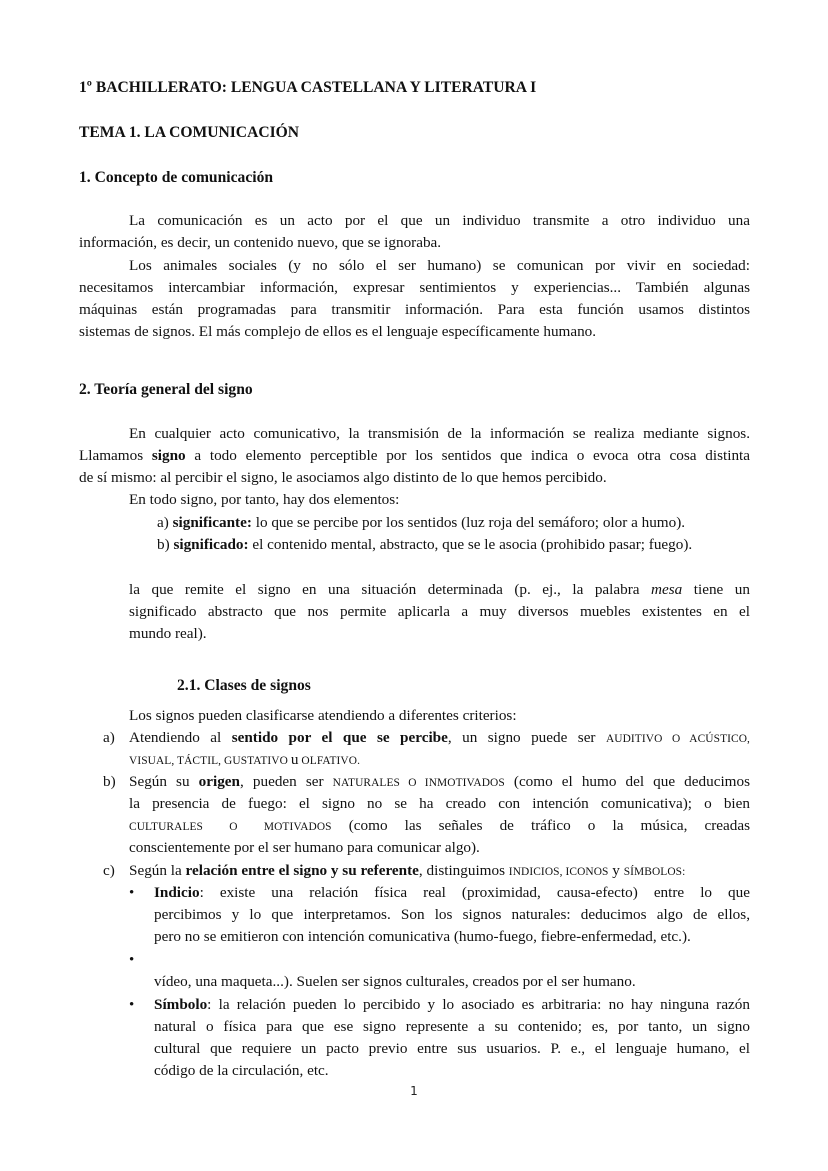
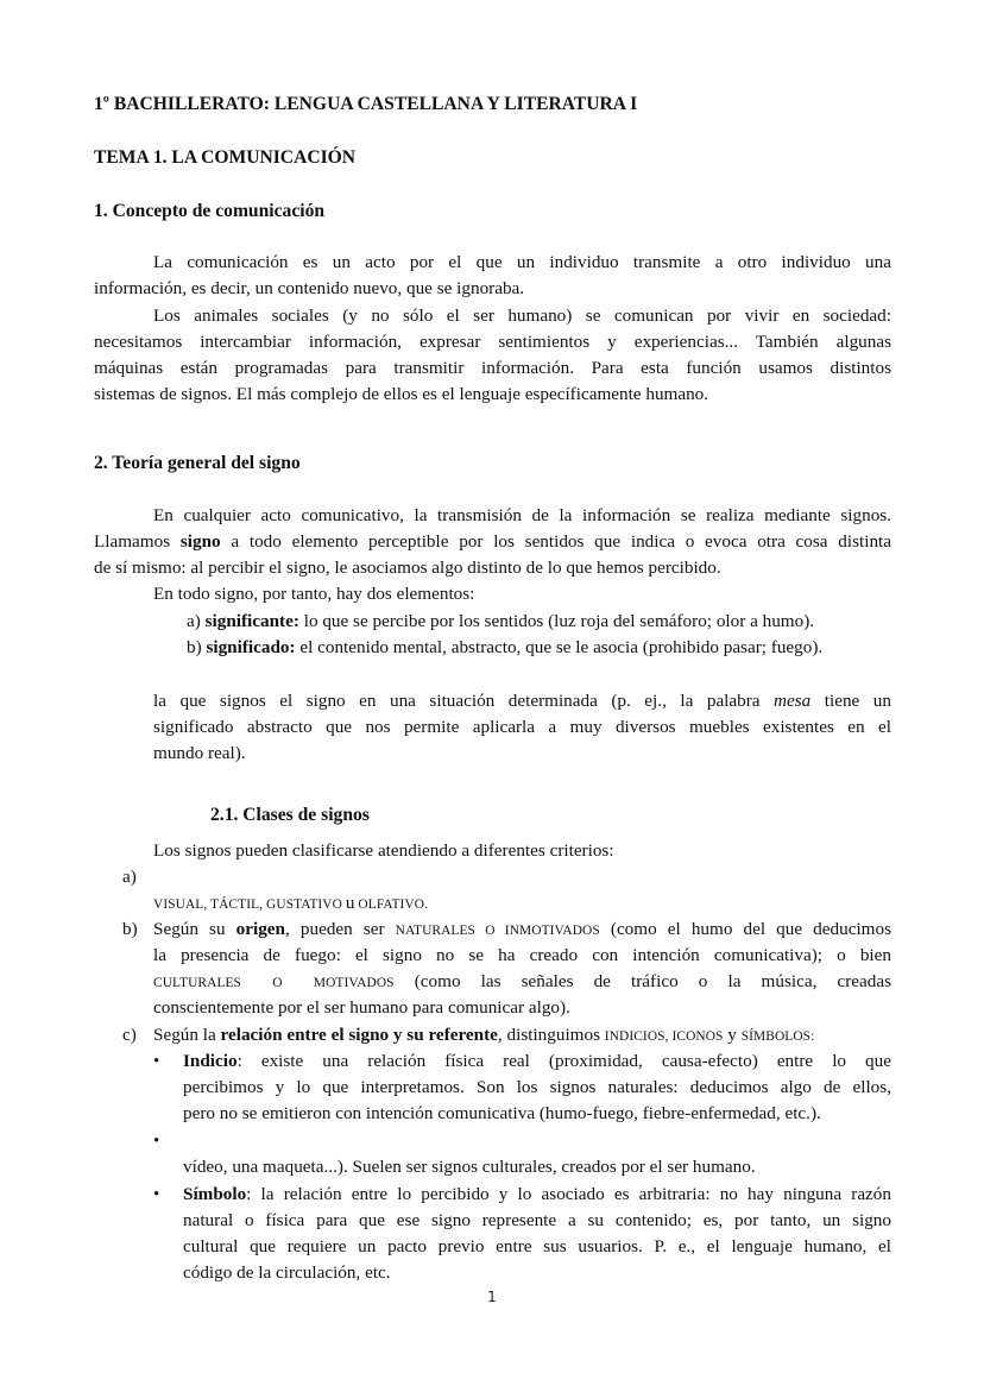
  1º BACHILLERATO: LENGUA CASTELLANA Y LITERATURA I
  TEMA 1. LA COMUNICACIÓN
  1. Concepto de comunicación
  La comunicación es un acto por el que un individuo transmite a otro individuo una
  información, es decir, un contenido nuevo, que se ignoraba.
  Los animales sociales (y no sólo el ser humano) se comunican por vivir en sociedad:
  necesitamos intercambiar información, expresar sentimientos y experiencias... También algunas
  máquinas están programadas para transmitir información. Para esta función usamos distintos
  sistemas de signos. El más complejo de ellos es el lenguaje específicamente humano.
  2. Teoría general del signo
  En cualquier acto comunicativo, la transmisión de la información se realiza mediante signos.
  Llamamos signo a todo elemento perceptible por los sentidos que indica o evoca otra cosa distinta
  de sí mismo: al percibir el signo, le asociamos algo distinto de lo que hemos percibido.
  En todo signo, por tanto, hay dos elementos:
  a) significante: lo que se percibe por los sentidos (luz roja del semáforo; olor a humo).
  b) significado: el contenido mental, abstracto, que se le asocia (prohibido pasar; fuego).
- la que remite el signo en una situación determinada (p. ej., la palabra mesa tiene un
+ la que signos el signo en una situación determinada (p. ej., la palabra mesa tiene un
  significado abstracto que nos permite aplicarla a muy diversos muebles existentes en el
  mundo real).
  2.1. Clases de signos
  Los signos pueden clasificarse atendiendo a diferentes criterios:
  a)
- Atendiendo al sentido por el que se percibe, un signo puede ser AUDITIVO O ACÚSTICO,
  VISUAL, TÁCTIL, GUSTATIVO u OLFATIVO.
  b)
  Según su origen, pueden ser NATURALES O INMOTIVADOS (como el humo del que deducimos
  la presencia de fuego: el signo no se ha creado con intención comunicativa); o bien
  CULTURALES O MOTIVADOS (como las señales de tráfico o la música, creadas
  conscientemente por el ser humano para comunicar algo).
  c)
  Según la relación entre el signo y su referente, distinguimos INDICIOS, ICONOS y SÍMBOLOS:
  •
  Indicio: existe una relación física real (proximidad, causa-efecto) entre lo que
  percibimos y lo que interpretamos. Son los signos naturales: deducimos algo de ellos,
  pero no se emitieron con intención comunicativa (humo-fuego, fiebre-enfermedad, etc.).
  •
  vídeo, una maqueta...). Suelen ser signos culturales, creados por el ser humano.
  •
- Símbolo: la relación pueden lo percibido y lo asociado es arbitraria: no hay ninguna razón
+ Símbolo: la relación entre lo percibido y lo asociado es arbitraria: no hay ninguna razón
  natural o física para que ese signo represente a su contenido; es, por tanto, un signo
  cultural que requiere un pacto previo entre sus usuarios. P. e., el lenguaje humano, el
  código de la circulación, etc.
  1
